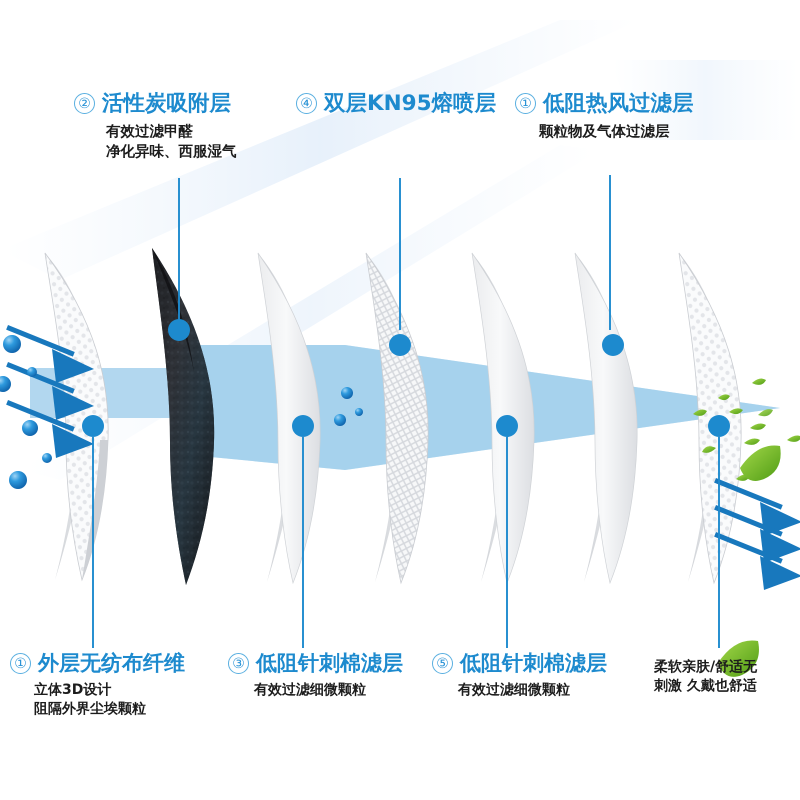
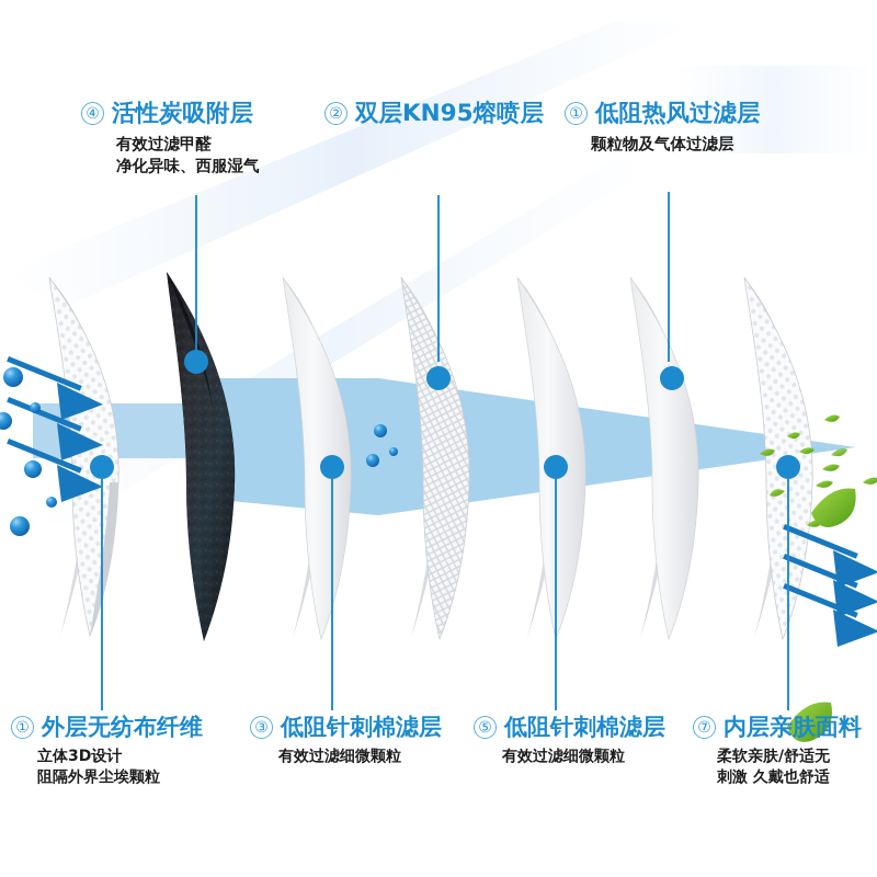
- ②
+ ④
  活性炭吸附层
  有效过滤甲醛
  净化异味、西服湿气
- ④
+ ②
  双层KN95熔喷层
  ①
  低阻热风过滤层
  颗粒物及气体过滤层
  ①
  外层无纺布纤维
  立体3D设计
  阻隔外界尘埃颗粒
  ③
  低阻针刺棉滤层
  有效过滤细微颗粒
  ⑤
  低阻针刺棉滤层
  有效过滤细微颗粒
+ ⑦
+ 内层亲肤面料
  柔软亲肤/舒适无
  刺激 久戴也舒适
